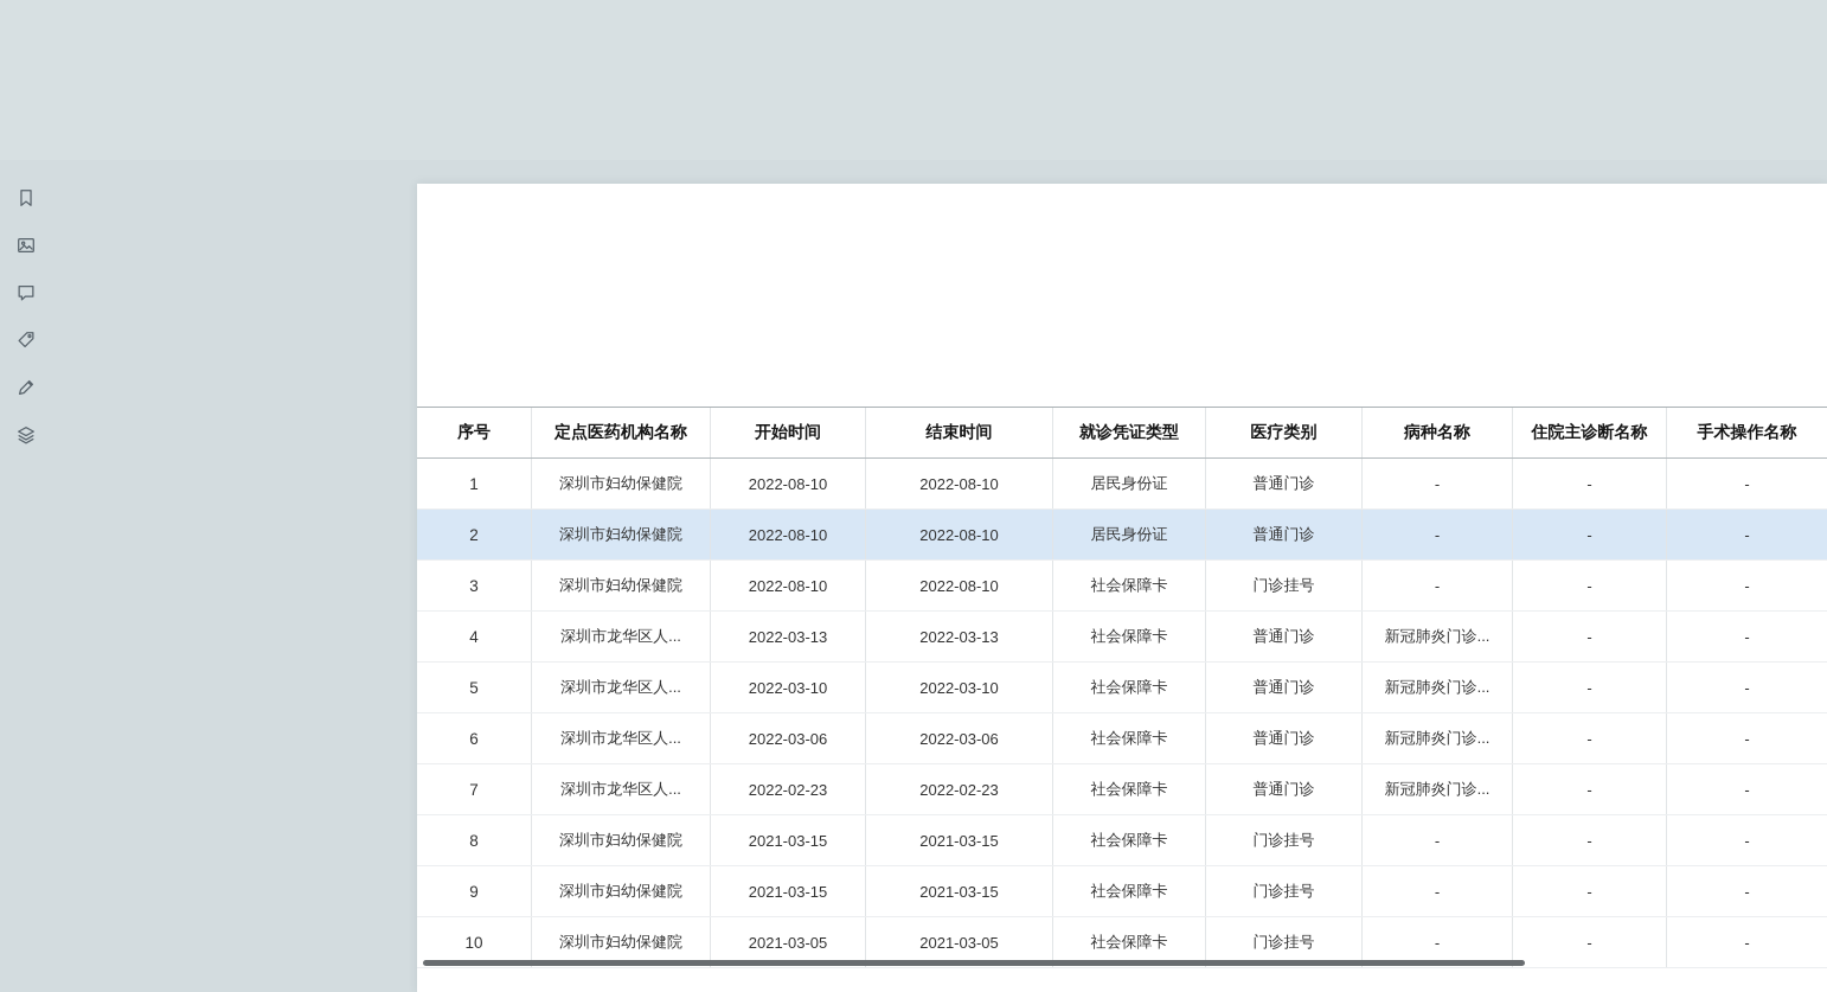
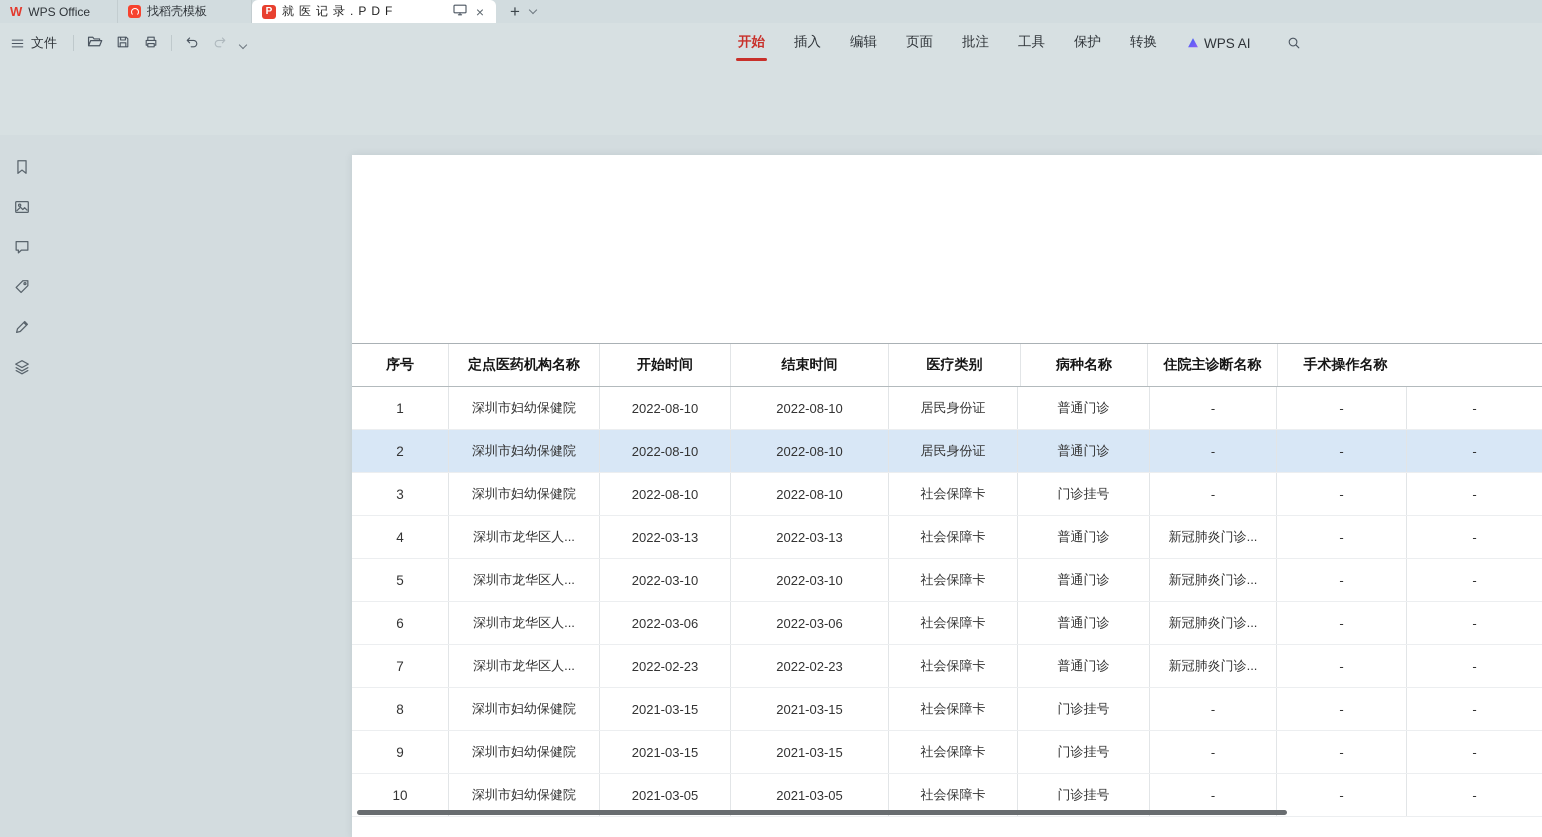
+ W
+ WPS Office
+ 找稻壳模板
+ P
+ 就医记录.PDF
+ ×
+ +
+ 文件
+ 开始
+ 插入
+ 编辑
+ 页面
+ 批注
+ 工具
+ 保护
+ 转换
+ WPS AI
  序号
  定点医药机构名称
  开始时间
  结束时间
- 就诊凭证类型
  医疗类别
  病种名称
  住院主诊断名称
  手术操作名称
  1
  深圳市妇幼保健院
  2022-08-10
  2022-08-10
  居民身份证
  普通门诊
  -
  -
  -
  2
  深圳市妇幼保健院
  2022-08-10
  2022-08-10
  居民身份证
  普通门诊
  -
  -
  -
  3
  深圳市妇幼保健院
  2022-08-10
  2022-08-10
  社会保障卡
  门诊挂号
  -
  -
  -
  4
  深圳市龙华区人...
  2022-03-13
  2022-03-13
  社会保障卡
  普通门诊
  新冠肺炎门诊...
  -
  -
  5
  深圳市龙华区人...
  2022-03-10
  2022-03-10
  社会保障卡
  普通门诊
  新冠肺炎门诊...
  -
  -
  6
  深圳市龙华区人...
  2022-03-06
  2022-03-06
  社会保障卡
  普通门诊
  新冠肺炎门诊...
  -
  -
  7
  深圳市龙华区人...
  2022-02-23
  2022-02-23
  社会保障卡
  普通门诊
  新冠肺炎门诊...
  -
  -
  8
  深圳市妇幼保健院
  2021-03-15
  2021-03-15
  社会保障卡
  门诊挂号
  -
  -
  -
  9
  深圳市妇幼保健院
  2021-03-15
  2021-03-15
  社会保障卡
  门诊挂号
  -
  -
  -
  10
  深圳市妇幼保健院
  2021-03-05
  2021-03-05
  社会保障卡
  门诊挂号
  -
  -
  -
